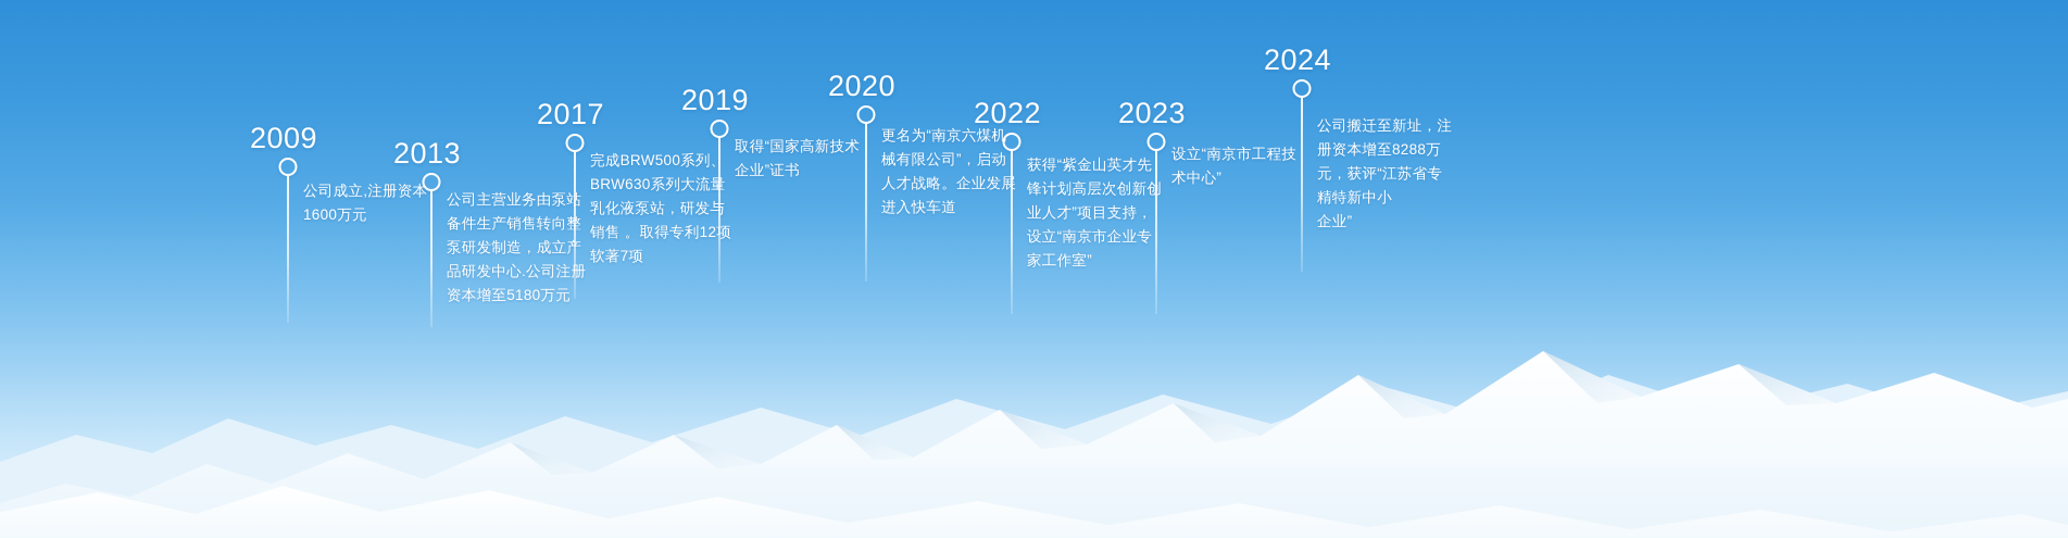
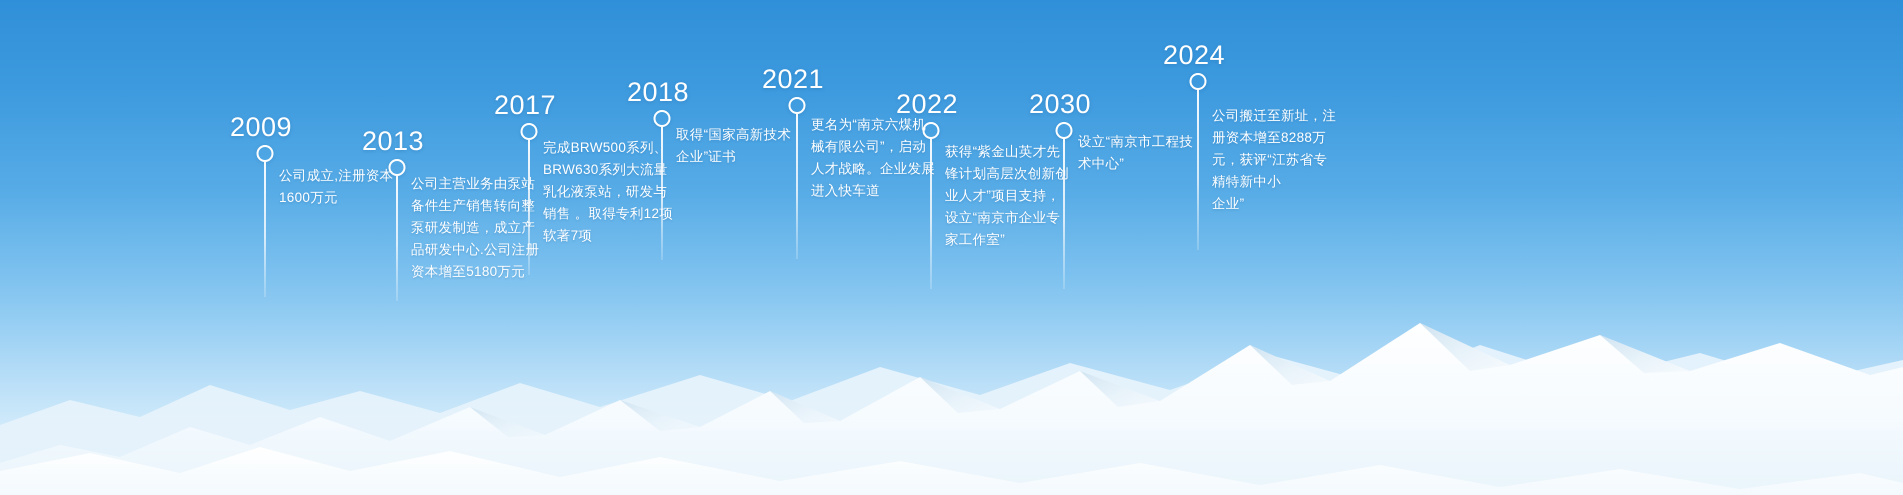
  2009
  公司成立,注册资本
  1600万元
  2013
  公司主营业务由泵
  备件生产销售转向
  泵研发制造，成立
  品研发中心.公司注册
  资本增至5180万元
  2017
  完成BRW500系列
  BRW630系列大流
  乳化液泵站，研发
  销售 。取得专利12项
  软著7项
- 2019
+ 2018
  取得“国家高新技术
  企业”证书
- 2020
+ 2021
  更名为“南京六煤机
  械有限公司”，启动
  人才战略。企业发展
  进入快车道
  2022
  获得“紫金山英才先
  锋计划高层次创新
  业人才”项目支持，
  设立“南京市企业专
  家工作室”
- 2023
+ 2030
  设立“南京市工程技
  术中心”
  2024
  公司搬迁至新址，注
  册资本增至8288万
  元，获评“江苏省专
  精特新中小
  企业”
